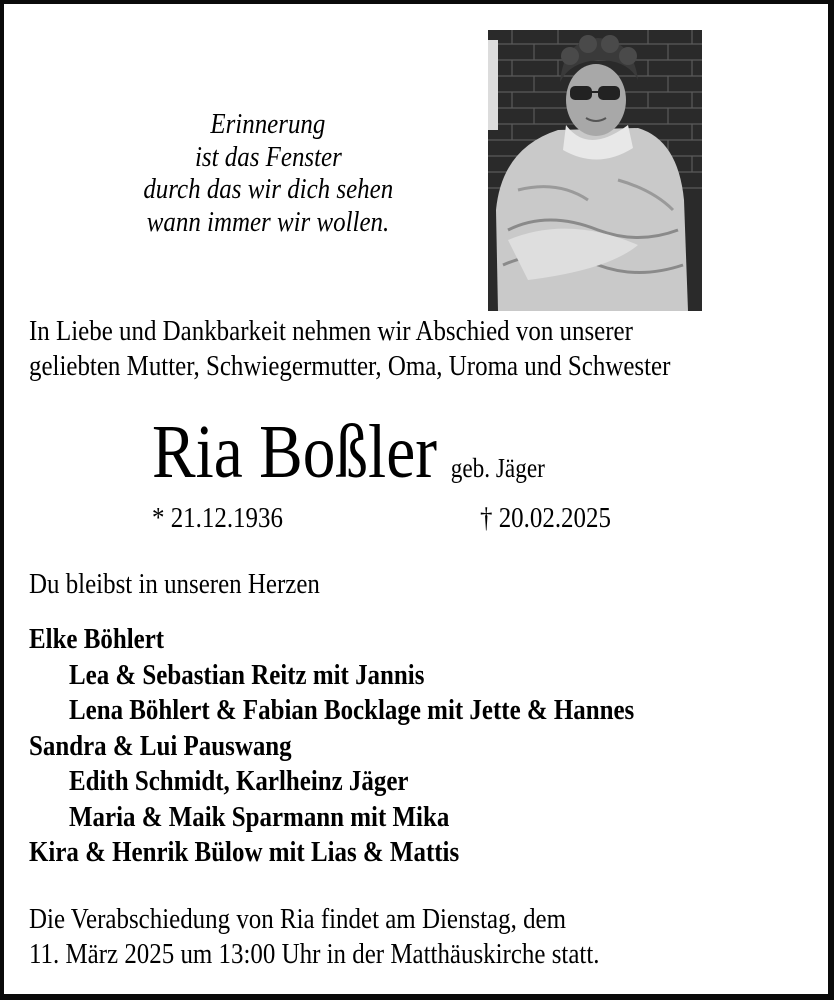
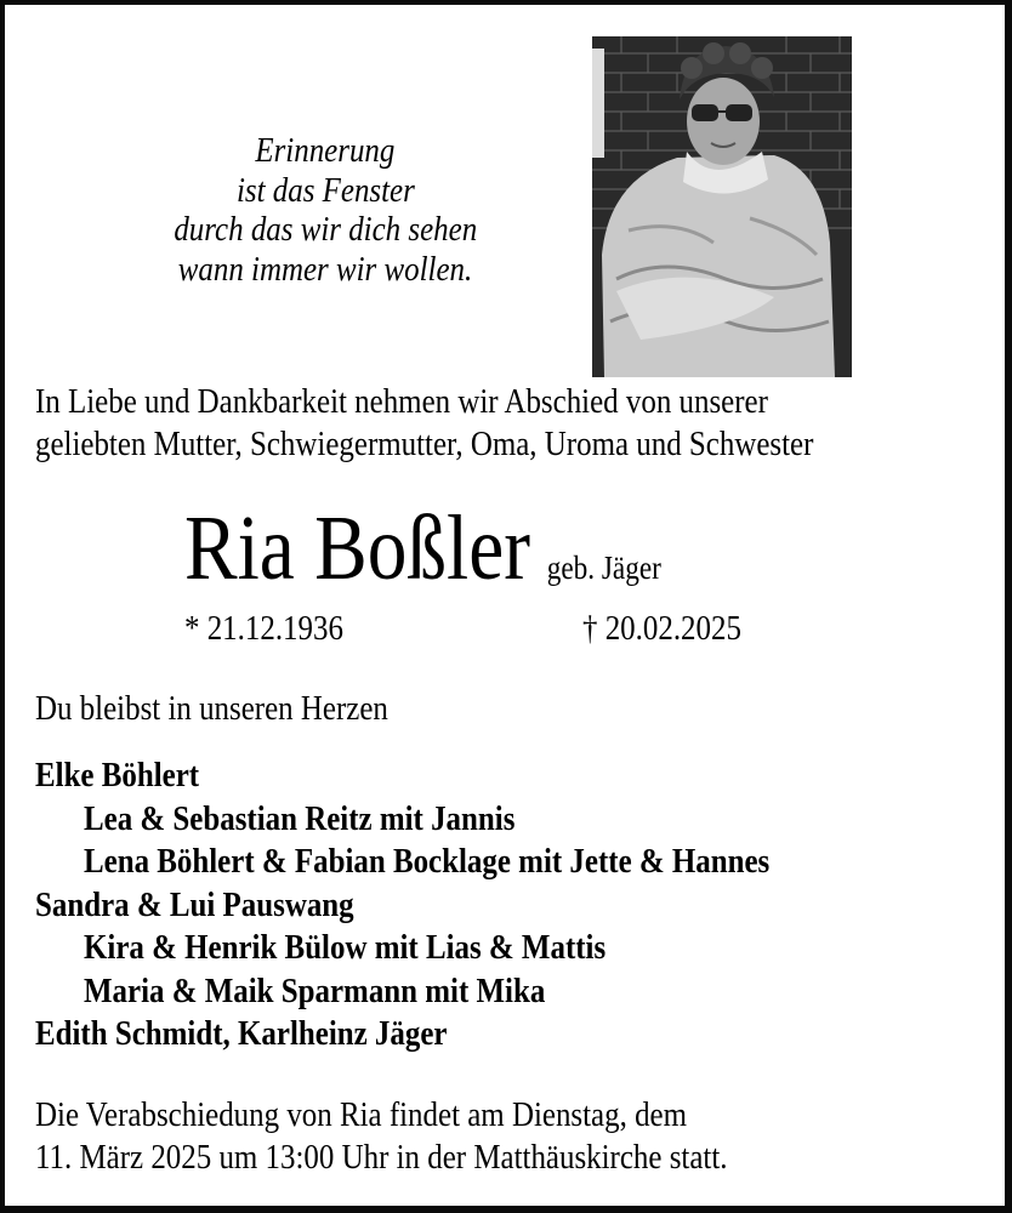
  Erinnerung
  ist das Fenster
  durch das wir dich sehen
  wann immer wir wollen.
  In Liebe und Dankbarkeit nehmen wir Abschied von unserer
  geliebten Mutter, Schwiegermutter, Oma, Uroma und Schwester
  Ria Boßler geb. Jäger
  * 21.12.1936
  † 20.02.2025
  Du bleibst in unseren Herzen
  Elke Böhlert
  Lea & Sebastian Reitz mit Jannis
  Lena Böhlert & Fabian Bocklage mit Jette & Hannes
  Sandra & Lui Pauswang
- Edith Schmidt, Karlheinz Jäger
+ Kira & Henrik Bülow mit Lias & Mattis
  Maria & Maik Sparmann mit Mika
- Kira & Henrik Bülow mit Lias & Mattis
+ Edith Schmidt, Karlheinz Jäger
  Die Verabschiedung von Ria findet am Dienstag, dem
  11. März 2025 um 13:00 Uhr in der Matthäuskirche statt.
